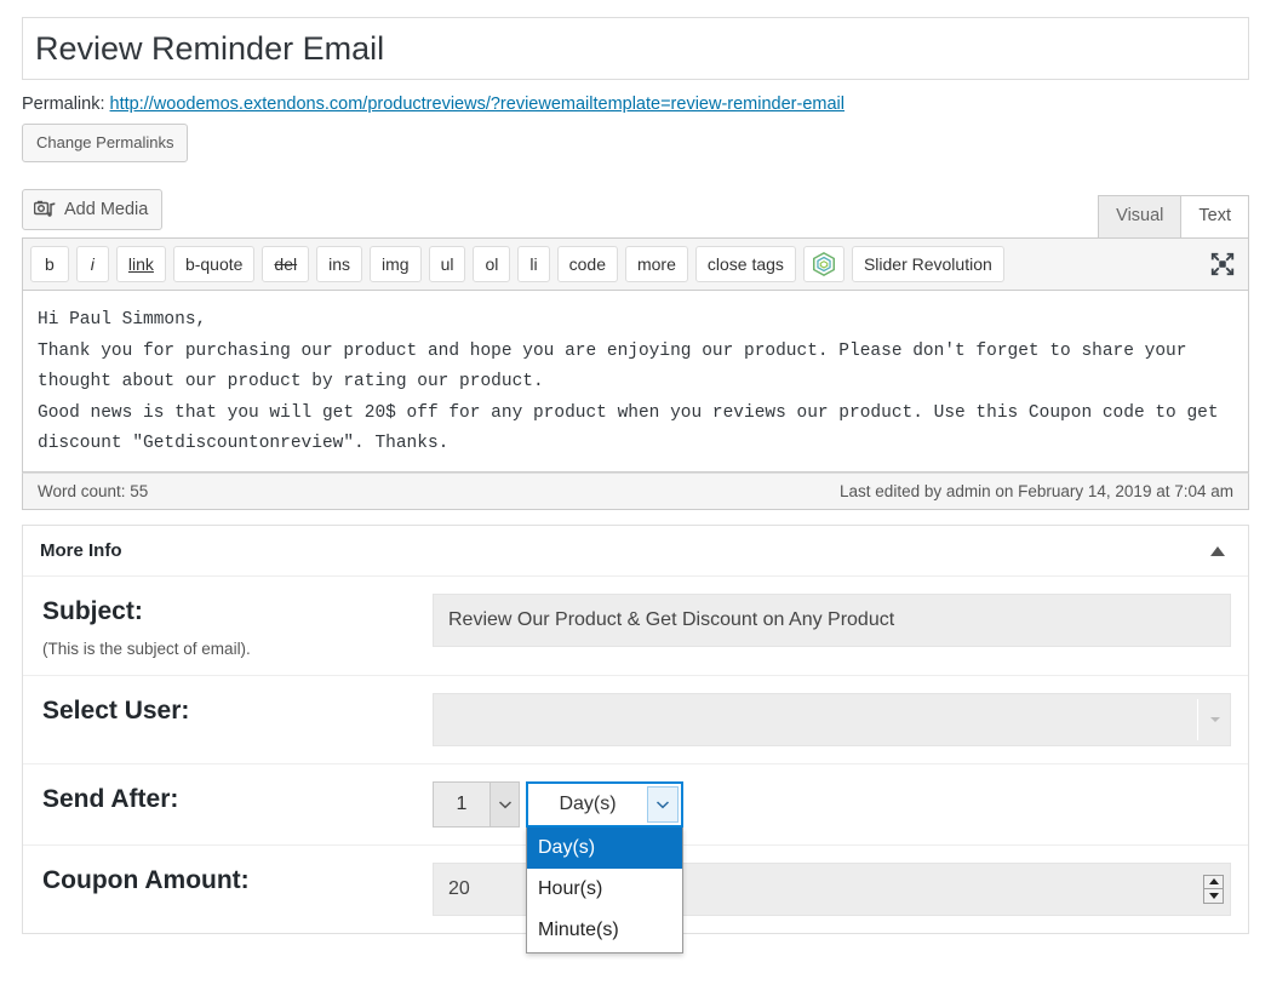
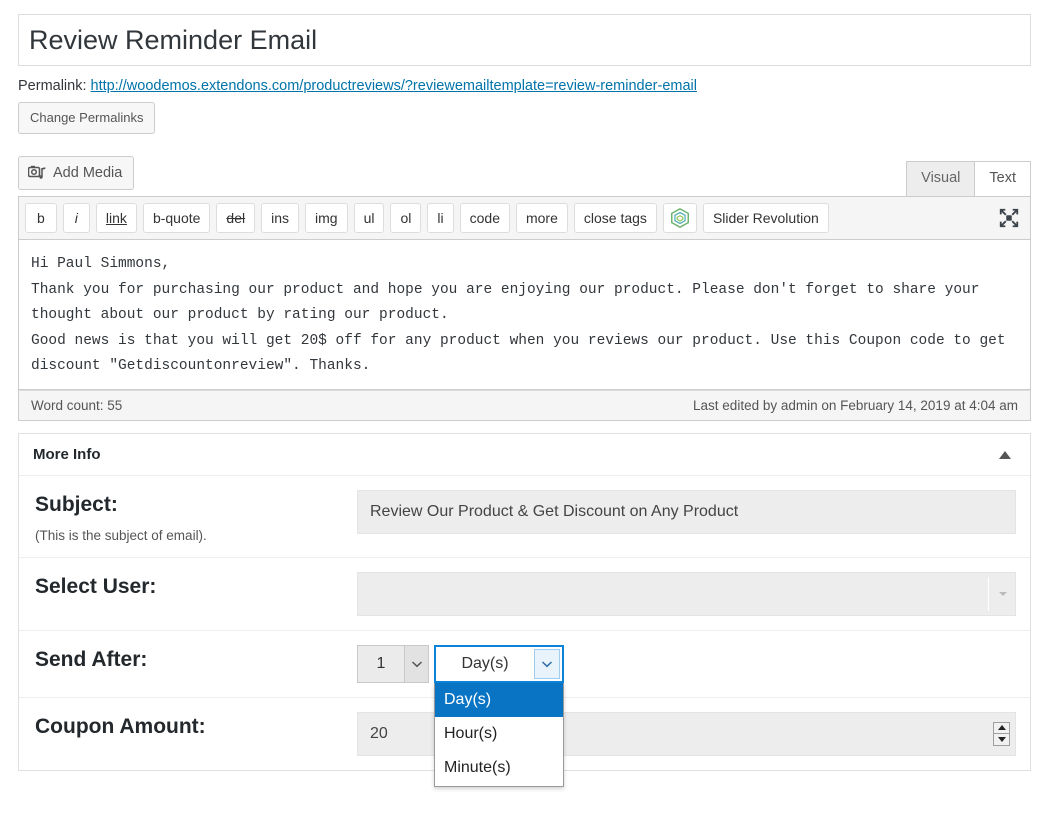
  Review Reminder Email
  Permalink: http://woodemos.extendons.com/productreviews/?reviewemailtemplate=review-reminder-email
  Change Permalinks
  Add Media
  Visual
  Text
  b
  i
  link
  b-quote
  del
  ins
  img
  ul
  ol
  li
  code
  more
  close tags
  Slider Revolution
  Hi Paul Simmons,
  Thank you for purchasing our product and hope you are enjoying our product. Please don't forget to share your thought about our product by rating our product.
  Good news is that you will get 20$ off for any product when you reviews our product. Use this Coupon code to get discount "Getdiscountonreview". Thanks.
  Word count: 55
- Last edited by admin on February 14, 2019 at 7:04 am
+ Last edited by admin on February 14, 2019 at 4:04 am
  More Info
  Subject:
  (This is the subject of email).
  Review Our Product & Get Discount on Any Product
  Select User:
  Send After:
  1
  Day(s)
  Day(s)
  Hour(s)
  Minute(s)
  Coupon Amount:
  20
